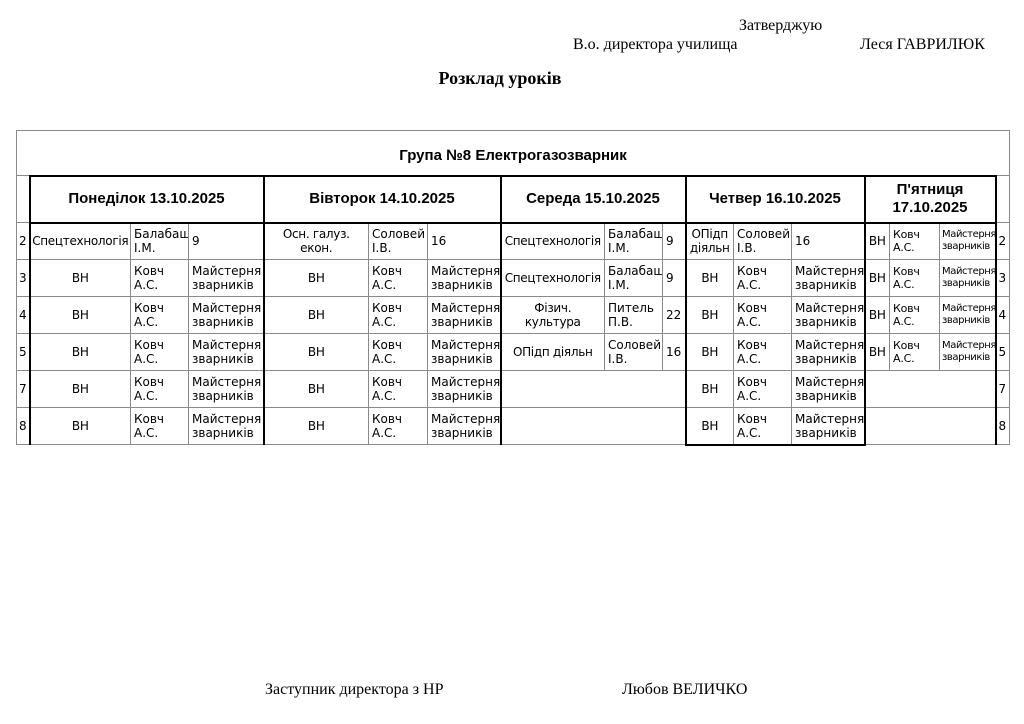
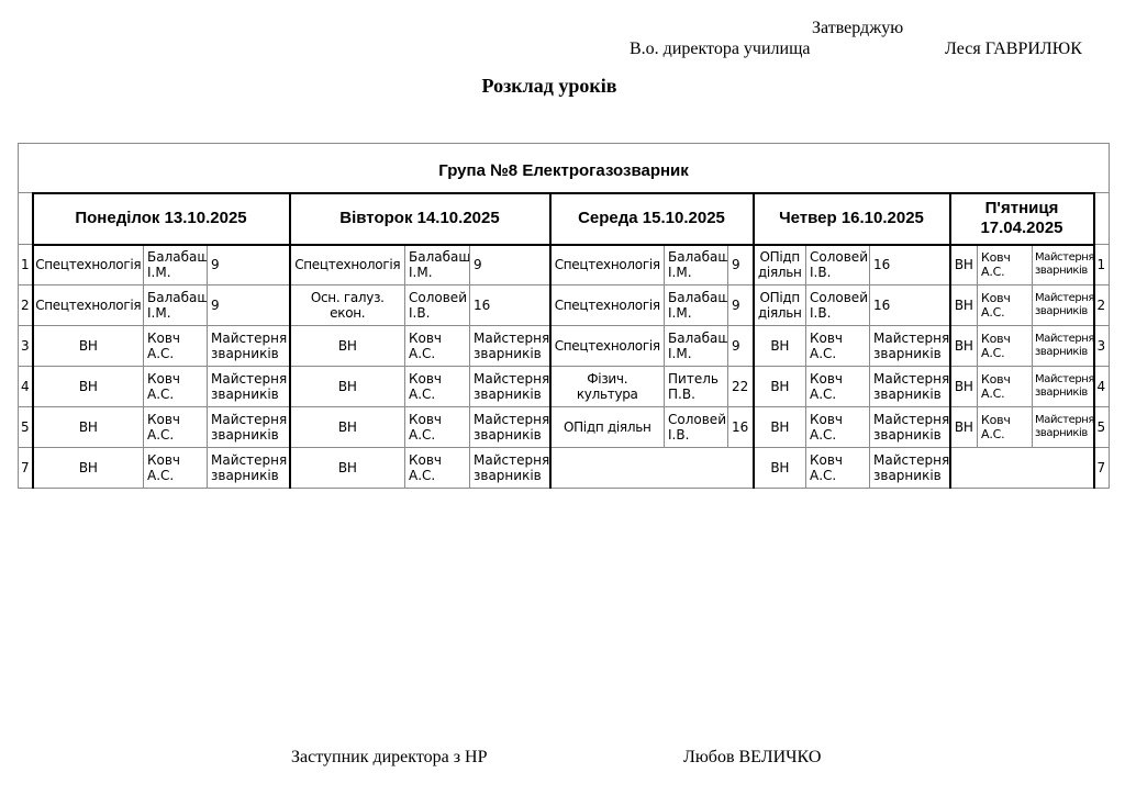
  Затверджую
  В.о. директора училища
  Леся ГАВРИЛЮК
  Розклад уроків
  Група №8 Електрогазозварник
- 	Понеділок 13.10.2025	Вівторок 14.10.2025	Середа 15.10.2025	Четвер 16.10.2025	П'ятниця 17.10.2025
+ 	Понеділок 13.10.2025	Вівторок 14.10.2025	Середа 15.10.2025	Четвер 16.10.2025	П'ятниця 17.04.2025
+ 1	Спецтехнологія	Балабаш І.М.	9	Спецтехнологія	Балабаш І.М.	9	Спецтехнологія	Балабаш І.М.	9	ОПідп діяльн	Соловей І.В.	16	ВН	Ковч А.С.	Майстерня зварників	1
  2	Спецтехнологія	Балабаш І.М.	9	Осн. галуз. екон.	Соловей І.В.	16	Спецтехнологія	Балабаш І.М.	9	ОПідп діяльн	Соловей І.В.	16	ВН	Ковч А.С.	Майстерня зварників	2
  3	ВН	Ковч А.С.	Майстерня зварників	ВН	Ковч А.С.	Майстерня зварників	Спецтехнологія	Балабаш І.М.	9	ВН	Ковч А.С.	Майстерня зварників	ВН	Ковч А.С.	Майстерня зварників	3
  4	ВН	Ковч А.С.	Майстерня зварників	ВН	Ковч А.С.	Майстерня зварників	Фізич. культура	Питель П.В.	22	ВН	Ковч А.С.	Майстерня зварників	ВН	Ковч А.С.	Майстерня зварників	4
  5	ВН	Ковч А.С.	Майстерня зварників	ВН	Ковч А.С.	Майстерня зварників	ОПідп діяльн	Соловей І.В.	16	ВН	Ковч А.С.	Майстерня зварників	ВН	Ковч А.С.	Майстерня зварників	5
  7	ВН	Ковч А.С.	Майстерня зварників	ВН	Ковч А.С.	Майстерня зварників		ВН	Ковч А.С.	Майстерня зварників		7
- 8	ВН	Ковч А.С.	Майстерня зварників	ВН	Ковч А.С.	Майстерня зварників		ВН	Ковч А.С.	Майстерня зварників		8
  Заступник директора з НР
  Любов ВЕЛИЧКО
